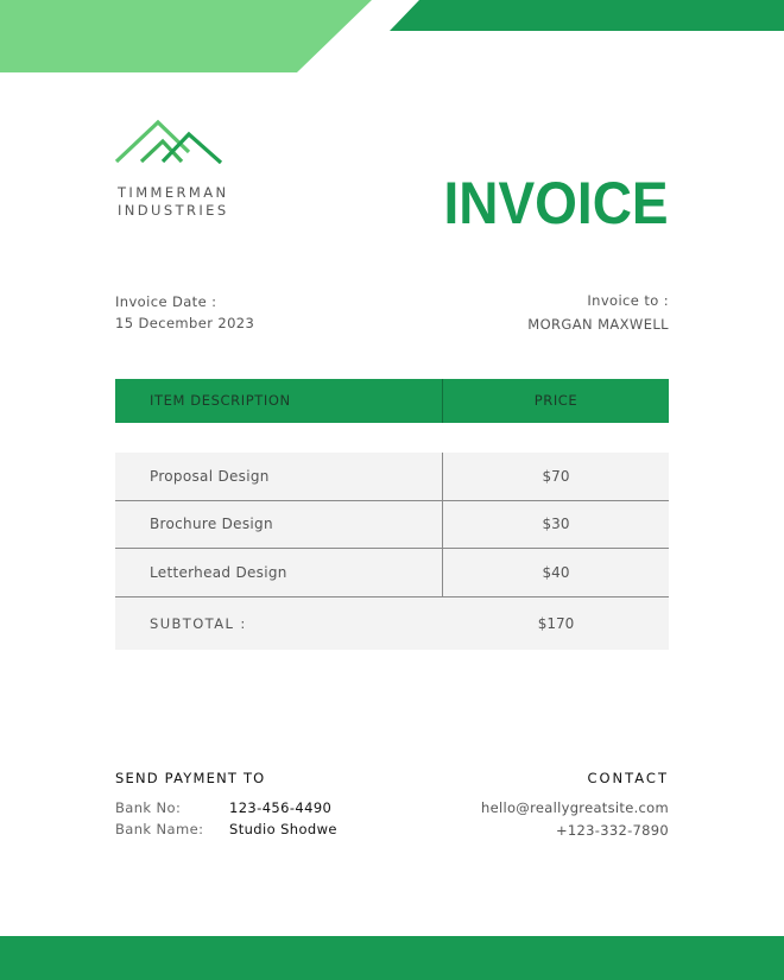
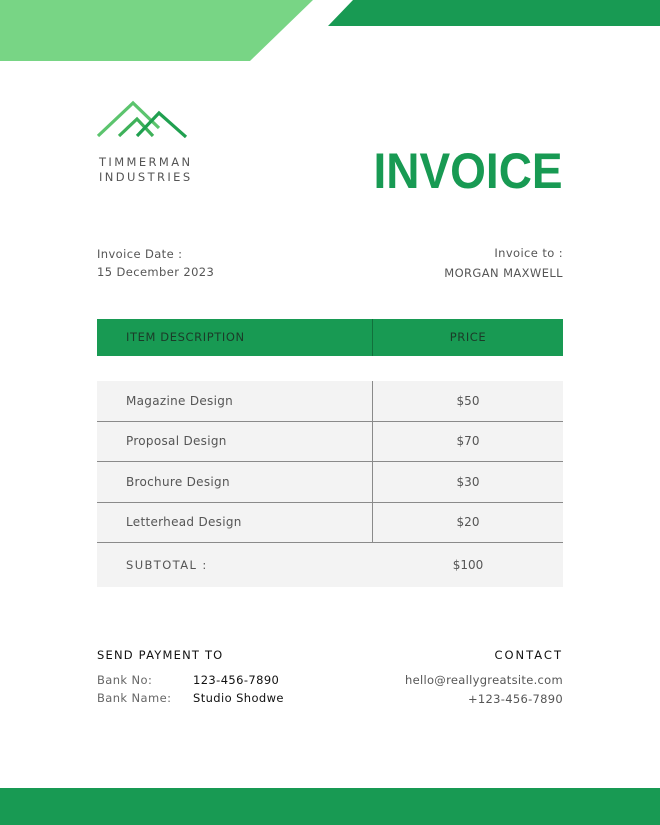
  TIMMERMAN
  INDUSTRIES
  INVOICE
  Invoice Date :
  15 December 2023
  Invoice to :
  MORGAN MAXWELL
  ITEM DESCRIPTION
  PRICE
+ Magazine Design
+ $50
  Proposal Design
  $70
  Brochure Design
  $30
  Letterhead Design
- $40
+ $20
  SUBTOTAL :
- $170
+ $100
  SEND PAYMENT TO
  Bank No:
- 123-456-4490
+ 123-456-7890
  Bank Name:
  Studio Shodwe
  CONTACT
  hello@reallygreatsite.com
- +123-332-7890
+ +123-456-7890
